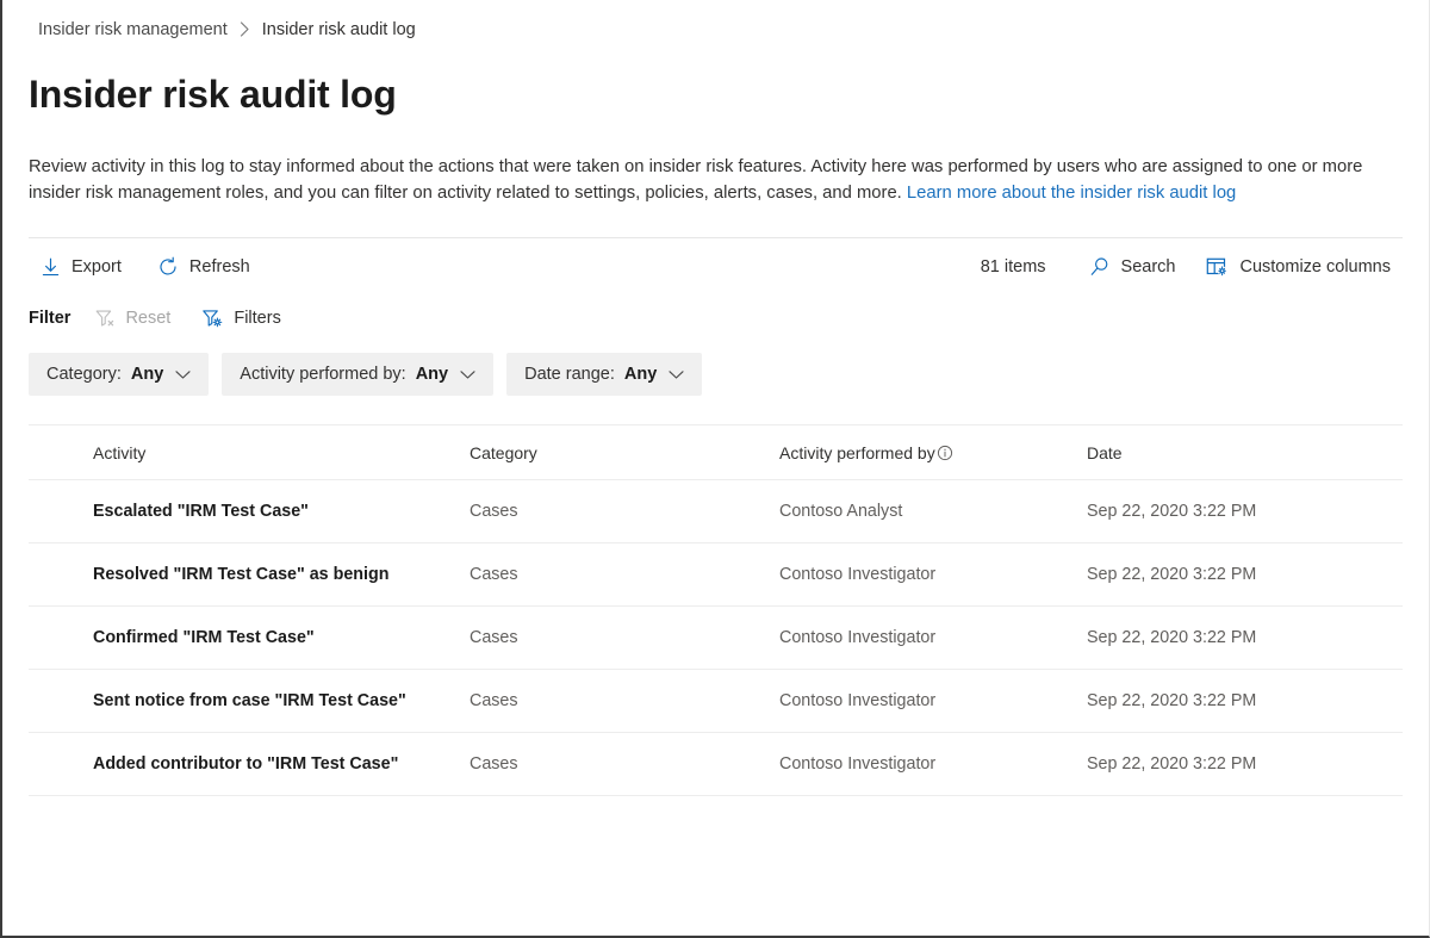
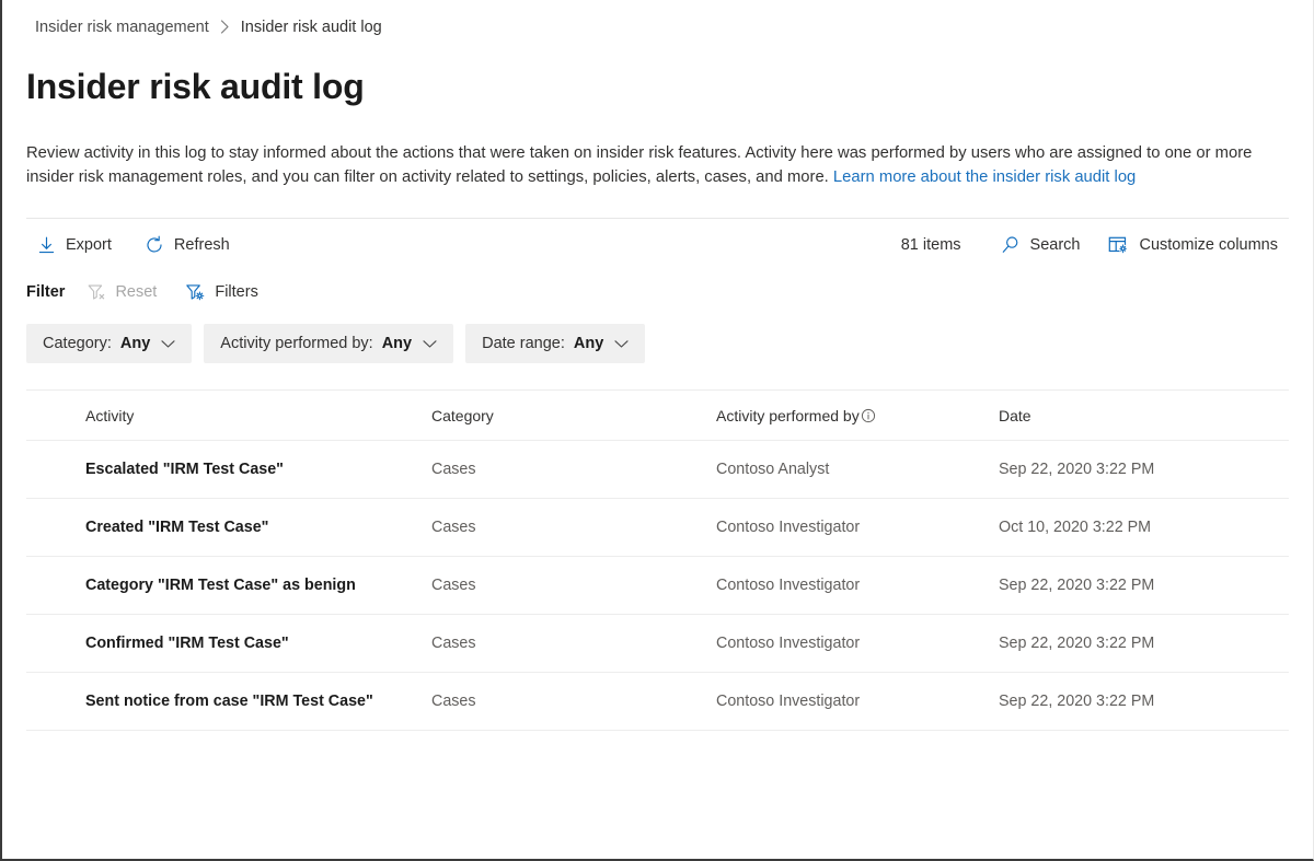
  Insider risk management
  Insider risk audit log
  Insider risk audit log
  Review activity in this log to stay informed about the actions that were taken on insider risk features. Activity here was performed by users who are assigned to one or more insider risk management roles, and you can filter on activity related to settings, policies, alerts, cases, and more. Learn more about the insider risk audit log
  Export
  Refresh
  81 items
  Search
  Customize columns
  Filter
  Reset
  Filters
  Category:
  Any
  Activity performed by:
  Any
  Date range:
  Any
  Activity	Category	Activity performed by	Date
  Escalated "IRM Test Case"	Cases	Contoso Analyst	Sep 22, 2020 3:22 PM
+ Created "IRM Test Case"	Cases	Contoso Investigator	Oct 10, 2020 3:22 PM
- Resolved "IRM Test Case" as benign	Cases	Contoso Investigator	Sep 22, 2020 3:22 PM
+ Category "IRM Test Case" as benign	Cases	Contoso Investigator	Sep 22, 2020 3:22 PM
  Confirmed "IRM Test Case"	Cases	Contoso Investigator	Sep 22, 2020 3:22 PM
  Sent notice from case "IRM Test Case"	Cases	Contoso Investigator	Sep 22, 2020 3:22 PM
- Added contributor to "IRM Test Case"	Cases	Contoso Investigator	Sep 22, 2020 3:22 PM
